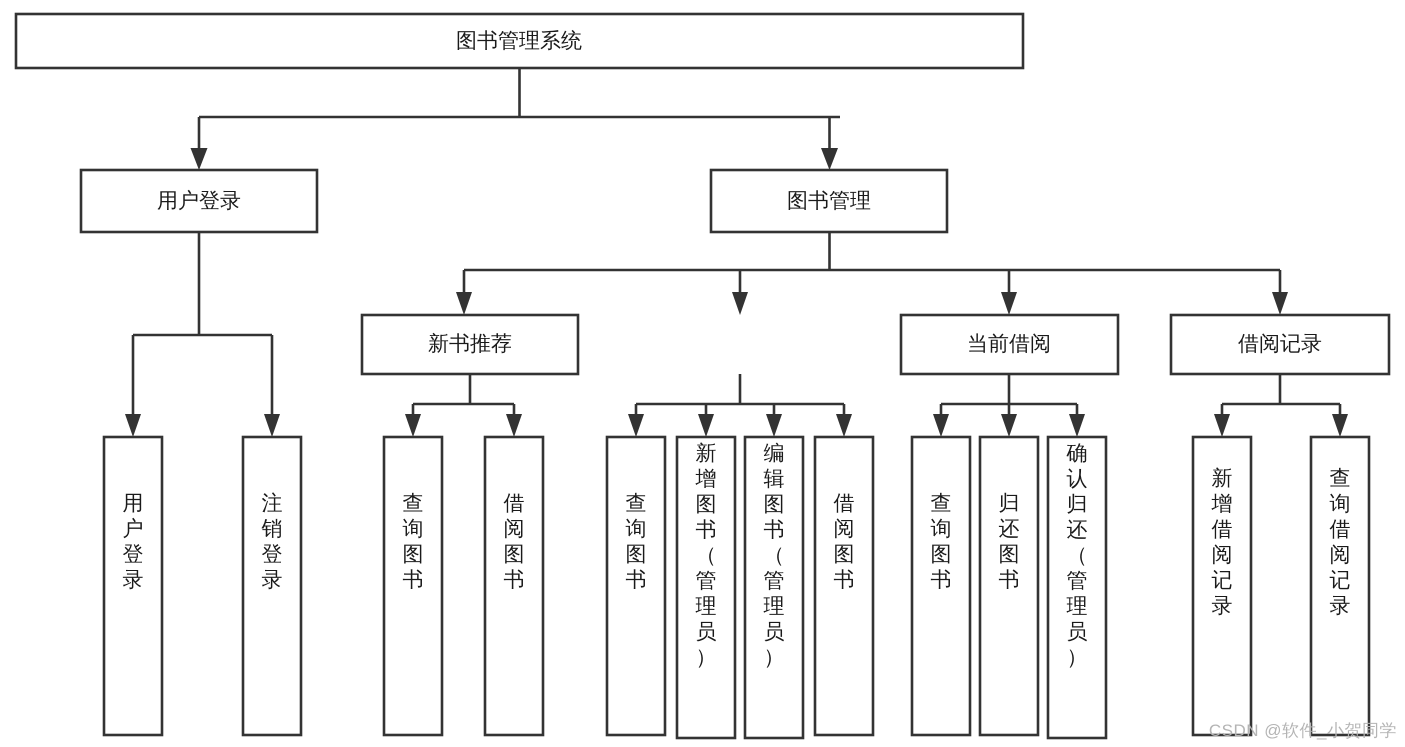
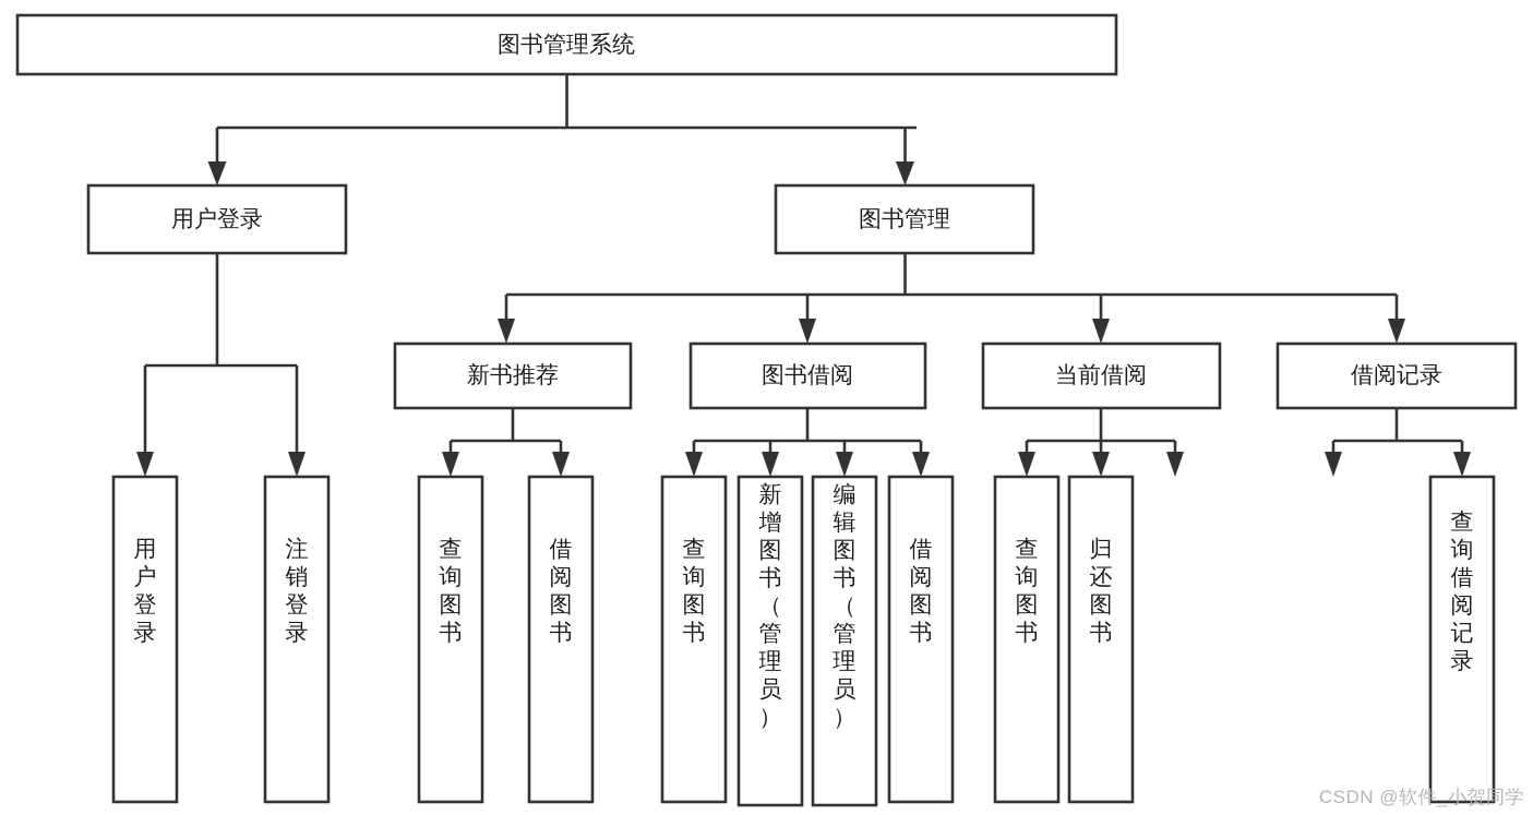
  图书管理系统
  用户登录
  图书管理
  新书推荐
+ 图书借阅
  当前借阅
  借阅记录
  用户登录
  注销登录
  查询图书
  借阅图书
  查询图书
  新增图书（管理员）
  编辑图书（管理员）
  借阅图书
  查询图书
  归还图书
- 确认归还（管理员）
- 新增借阅记录
  查询借阅记录
  CSDN @软件_小贺同学
